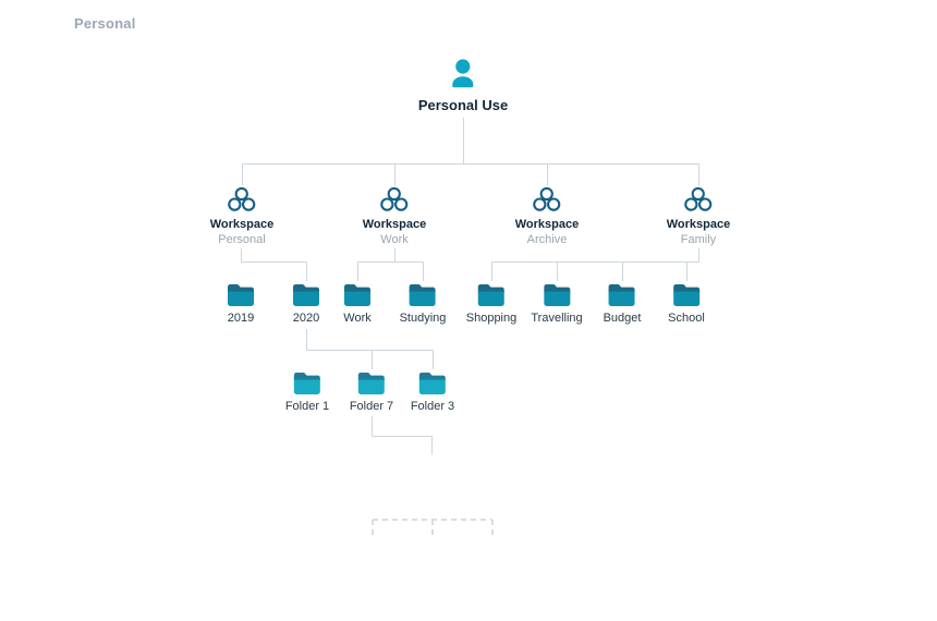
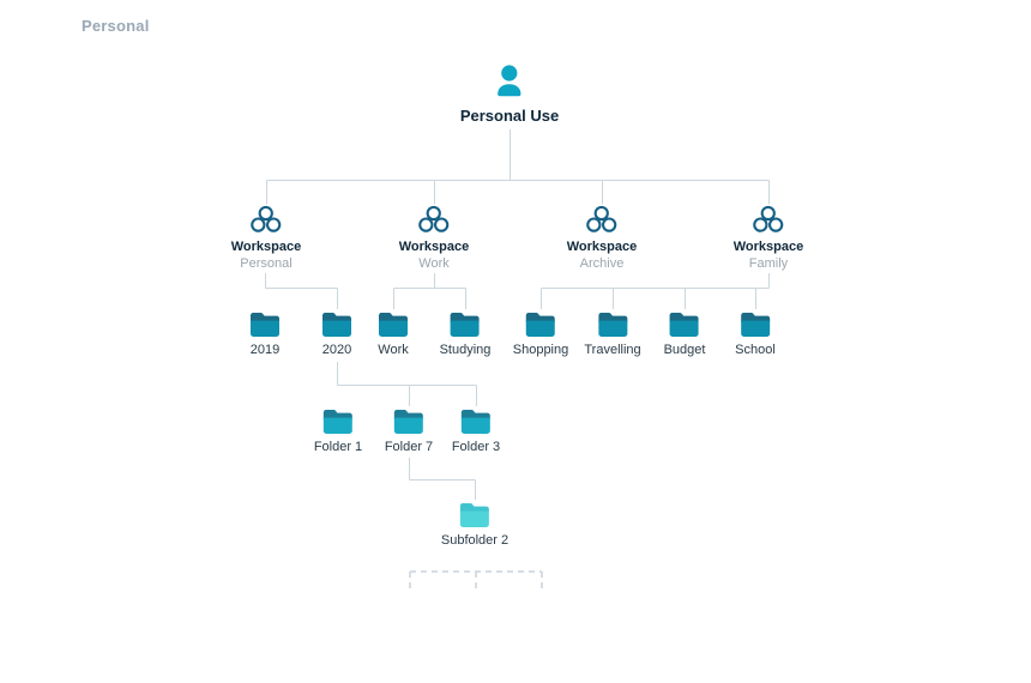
  Personal
  Personal Use
  Workspace
  Personal
  Workspace
  Work
  Workspace
  Archive
  Workspace
  Family
  2019
  2020
  Work
  Studying
  Shopping
  Travelling
  Budget
  School
  Folder 1
  Folder 7
  Folder 3
+ Subfolder 2
